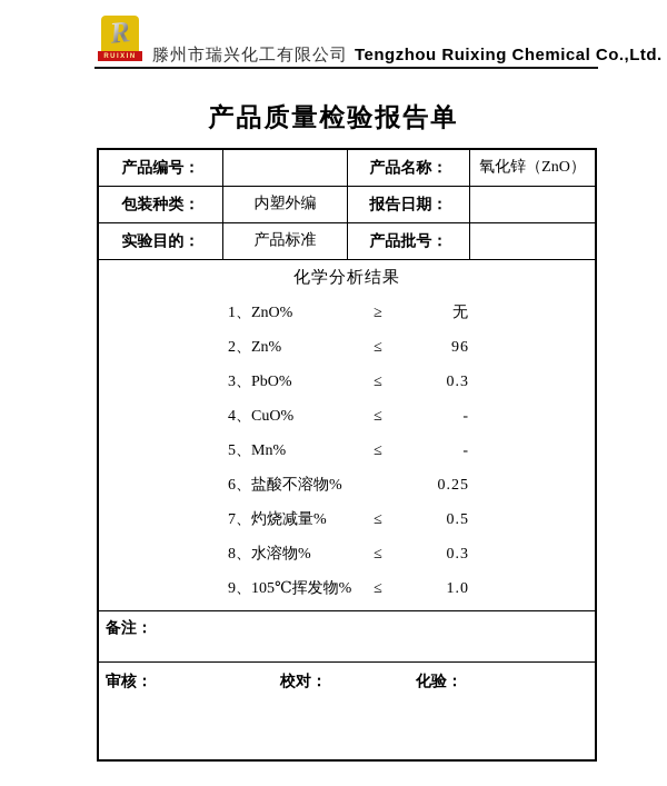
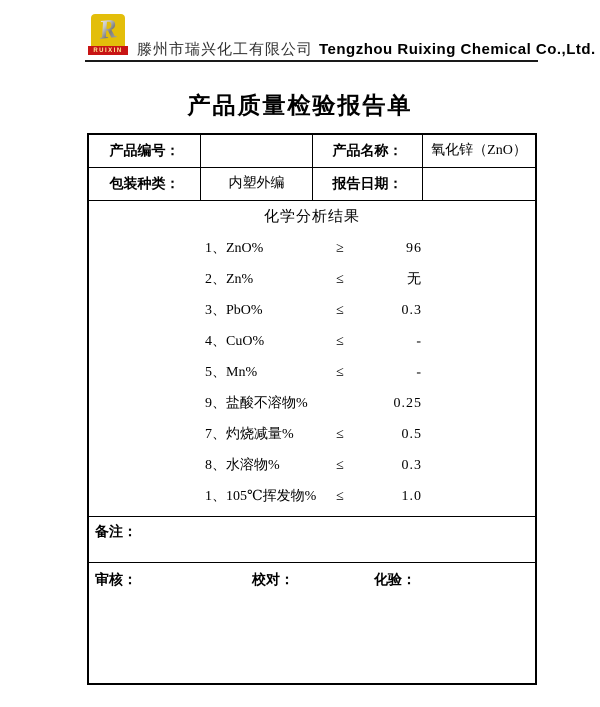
  滕州市瑞兴化工有限公司
  Tengzhou Ruixing Chemical Co.,Ltd.
  产品质量检验报告单
  产品编号：
  产品名称：
  氧化锌（ZnO）
  包装种类：
  内塑外编
  报告日期：
- 实验目的：
- 产品标准
- 产品批号：
  化学分析结果
  1、ZnO%
  ≥
- 无
+ 96
  2、Zn%
  ≤
- 96
+ 无
  3、PbO%
  ≤
  0.3
  4、CuO%
  ≤
  -
  5、Mn%
  ≤
  -
- 6、盐酸不溶物%
+ 9、盐酸不溶物%
  0.25
  7、灼烧减量%
  ≤
  0.5
  8、水溶物%
  ≤
  0.3
- 9、105℃挥发物%
+ 1、105℃挥发物%
  ≤
  1.0
  备注：
  审核：
  校对：
  化验：
